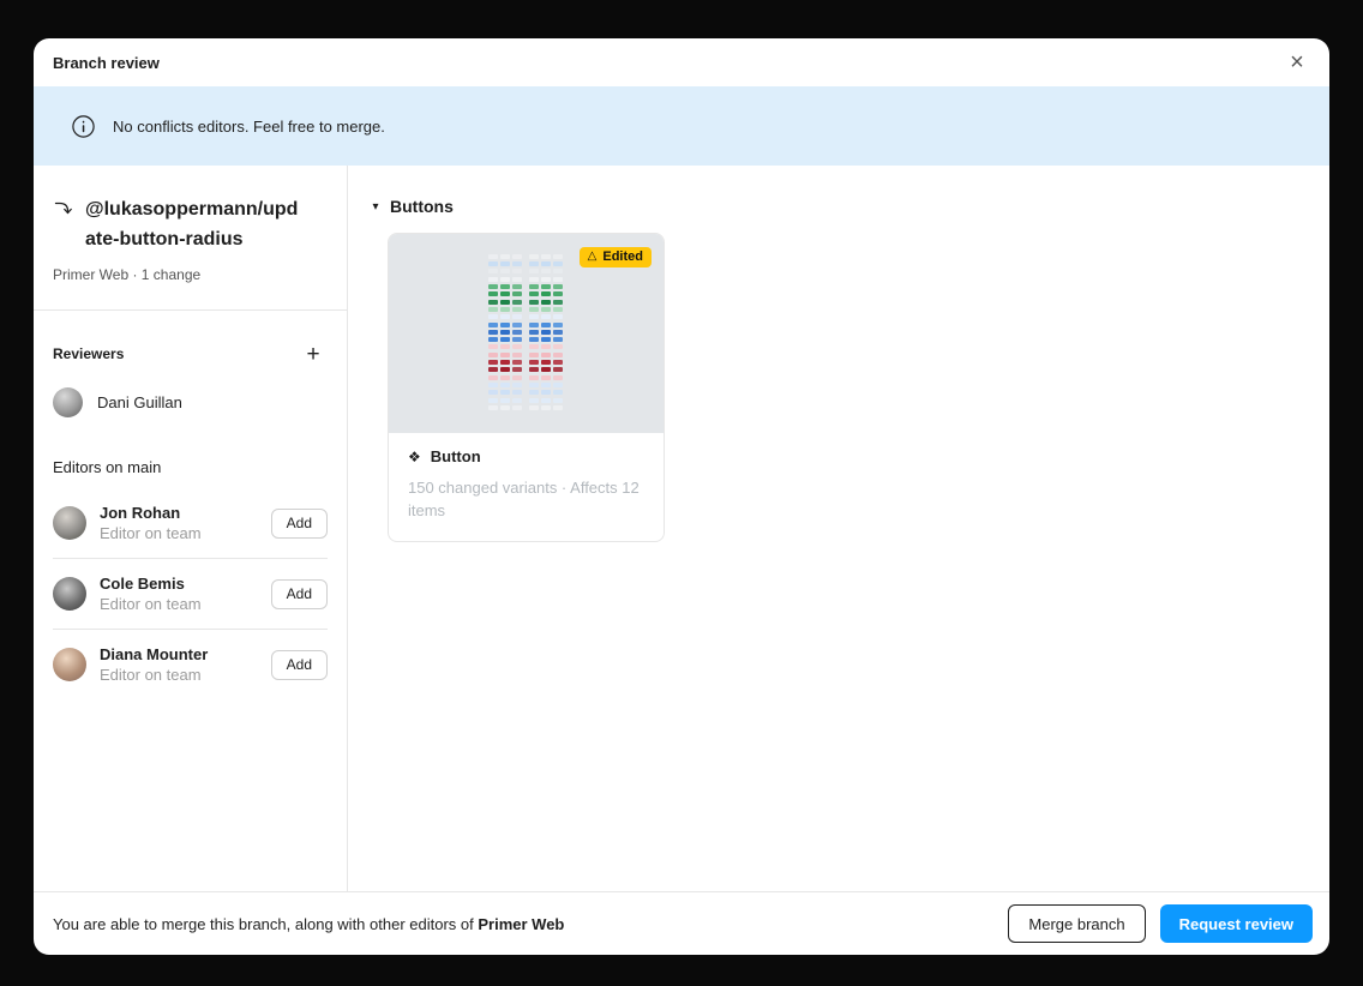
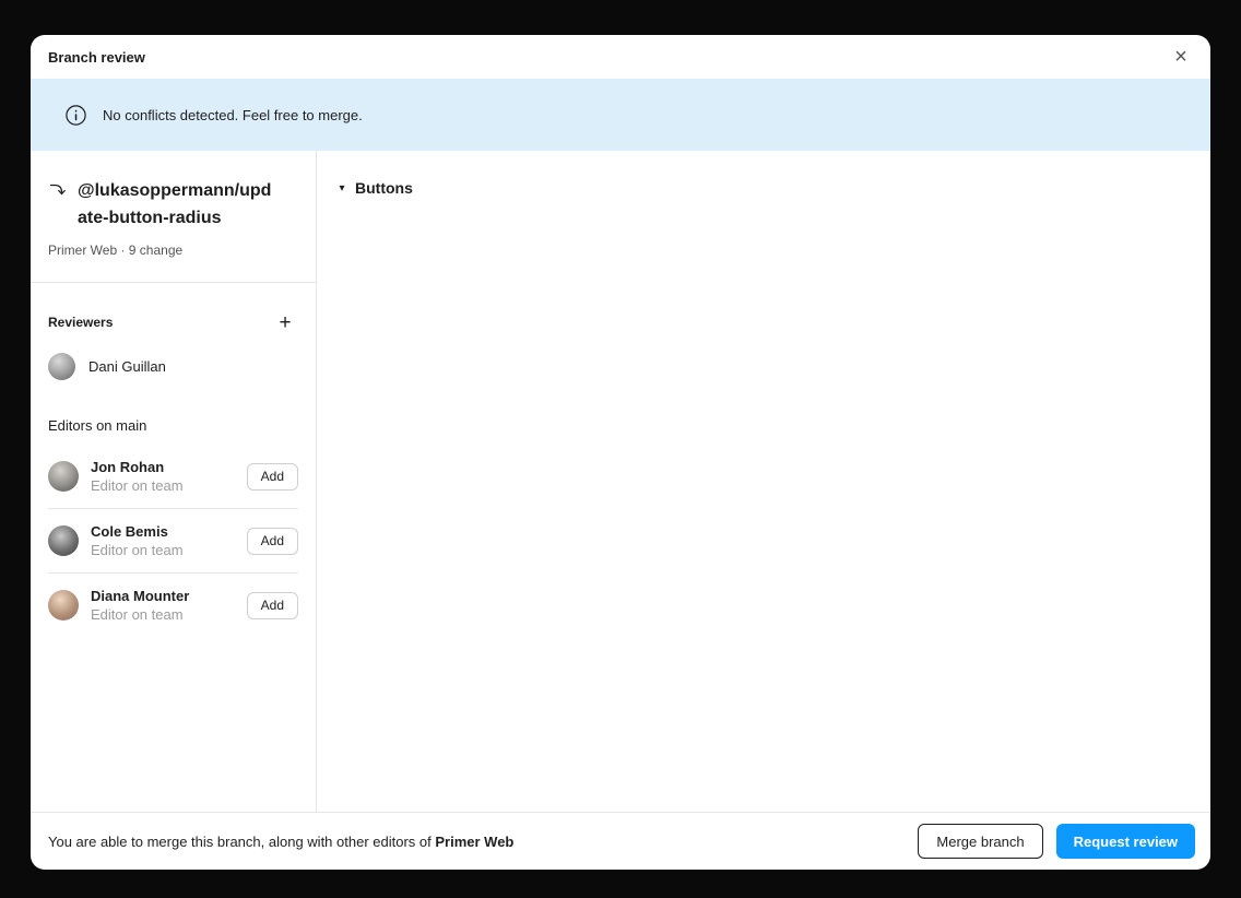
  Branch review
  ×
- No conflicts editors. Feel free to merge.
+ No conflicts detected. Feel free to merge.
  @lukasoppermann/update-button-radius
- Primer Web · 1 change
+ Primer Web · 9 change
  Reviewers
  +
  Dani Guillan
  Editors on main
  Jon Rohan
  Editor on team
  Add
  Cole Bemis
  Editor on team
  Add
  Diana Mounter
  Editor on team
  Add
  ▾
  Buttons
- △
- Edited
- ❖
- Button
- 150 changed variants · Affects 12 items
  You are able to merge this branch, along with other editors of Primer Web
  Merge branch
  Request review
